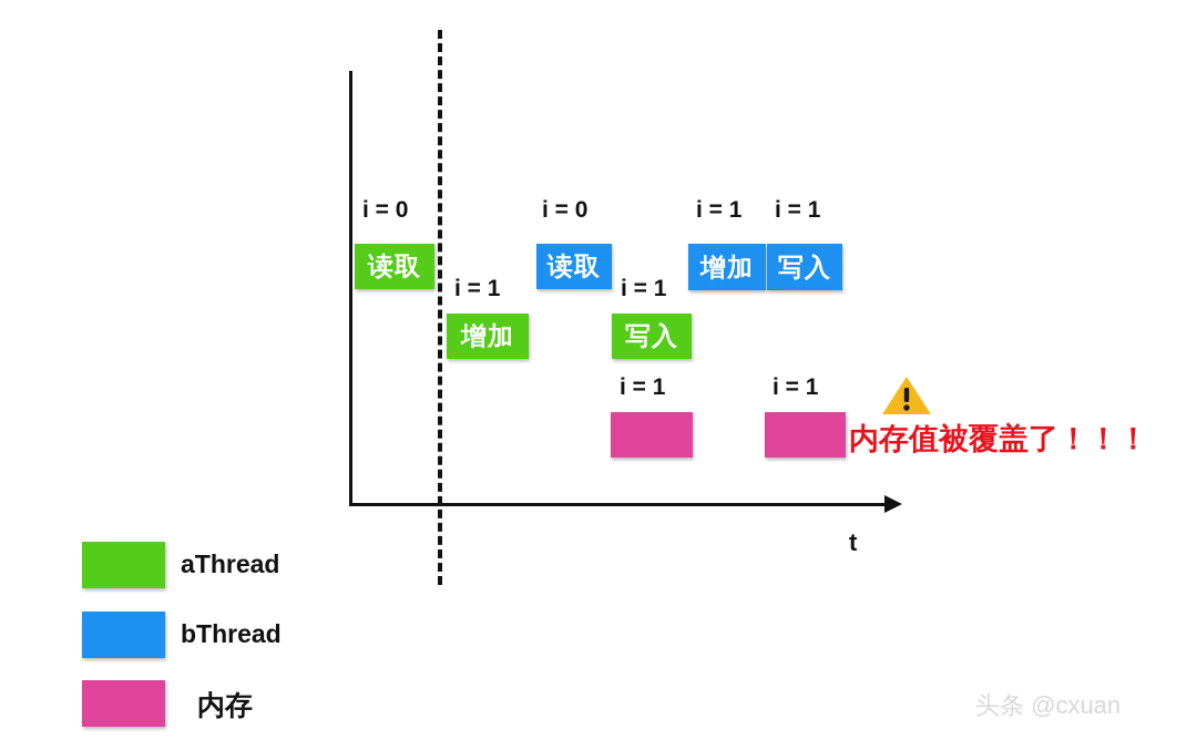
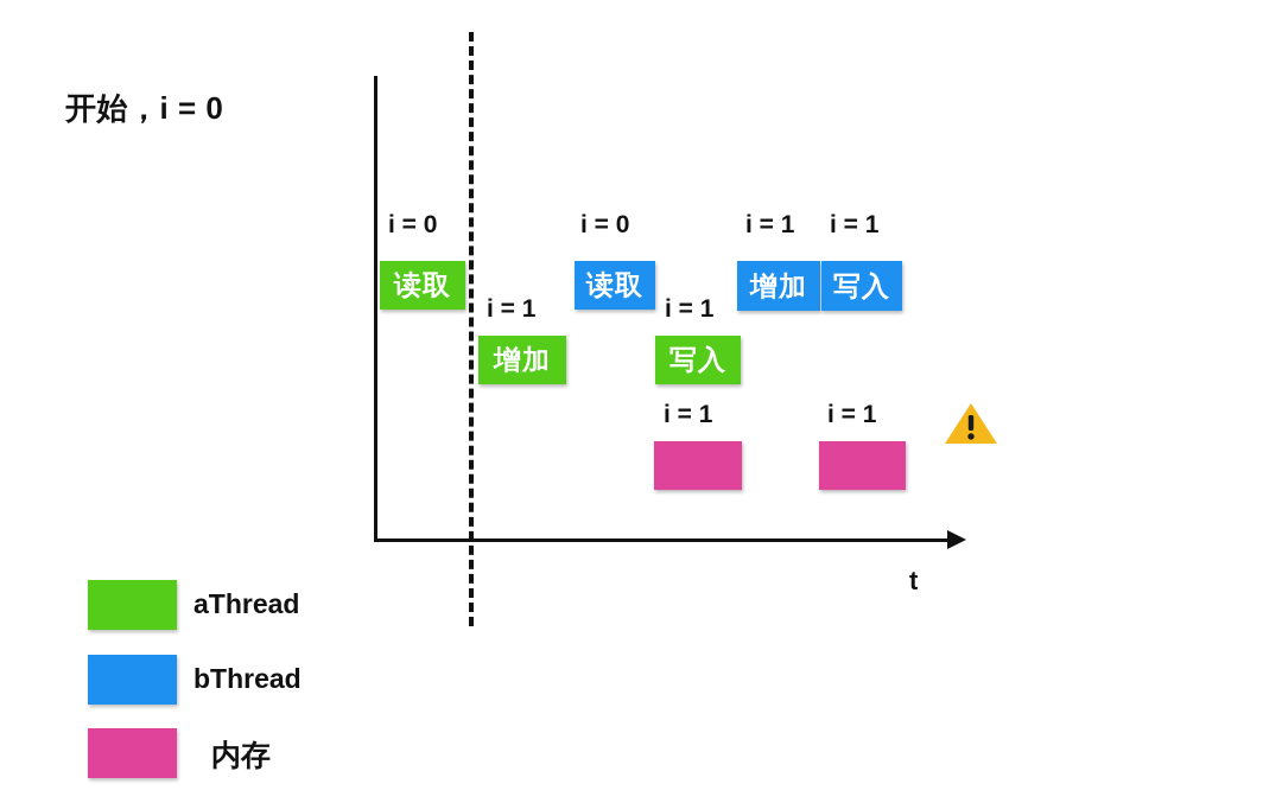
+ 开始，i = 0
  t
  i = 0
  i = 1
  i = 0
  i = 1
  i = 1
  i = 1
  i = 1
  i = 1
  读取
  增加
  读取
  写入
  增加
  写入
- 内存值被覆盖了！！！
  aThread
  bThread
  内存
- 头条 @cxuan
